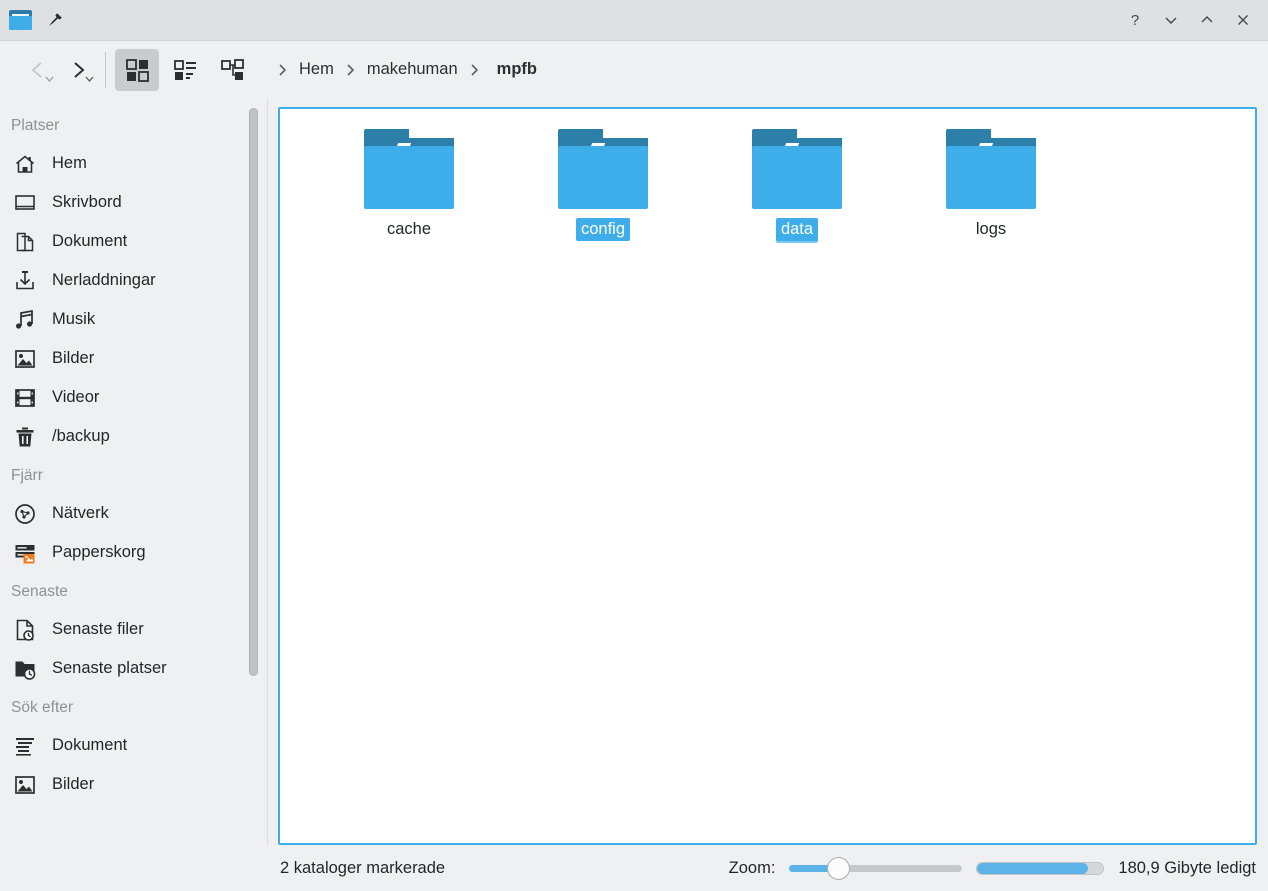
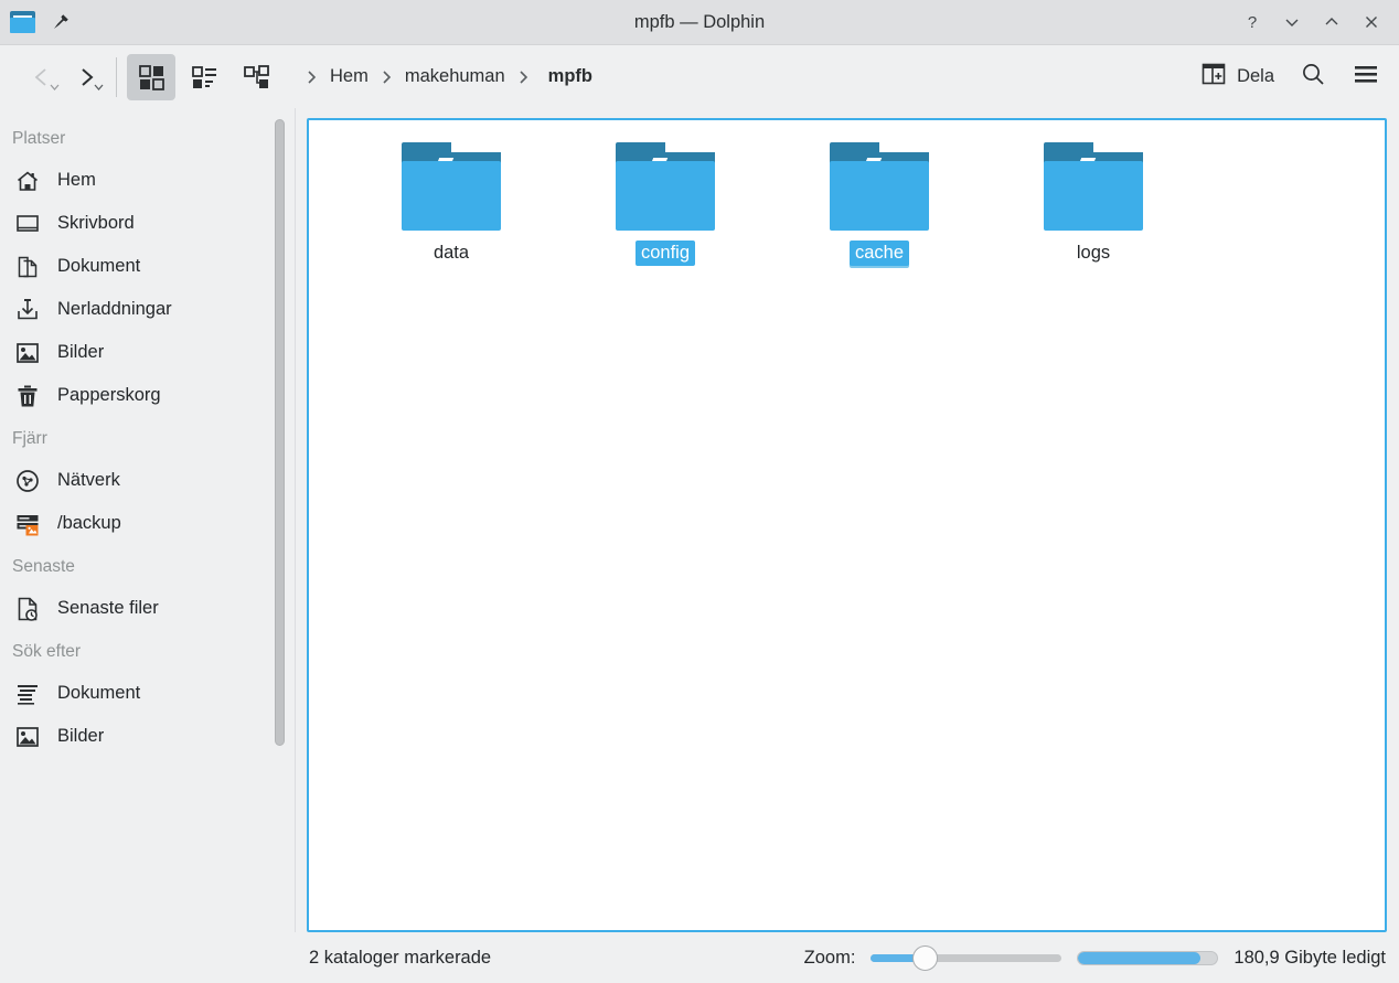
+ mpfb — Dolphin
  ?
  Hem
  makehuman
  mpfb
+ Dela
  Platser
  Hem
  Skrivbord
  Dokument
  Nerladdningar
- Musik
  Bilder
- Videor
- /backup
+ Papperskorg
  Fjärr
  Nätverk
- Papperskorg
+ /backup
  Senaste
  Senaste filer
- Senaste platser
  Sök efter
  Dokument
  Bilder
- cache
+ data
  config
- data
+ cache
  logs
  2 kataloger markerade
  Zoom:
  180,9 Gibyte ledigt
